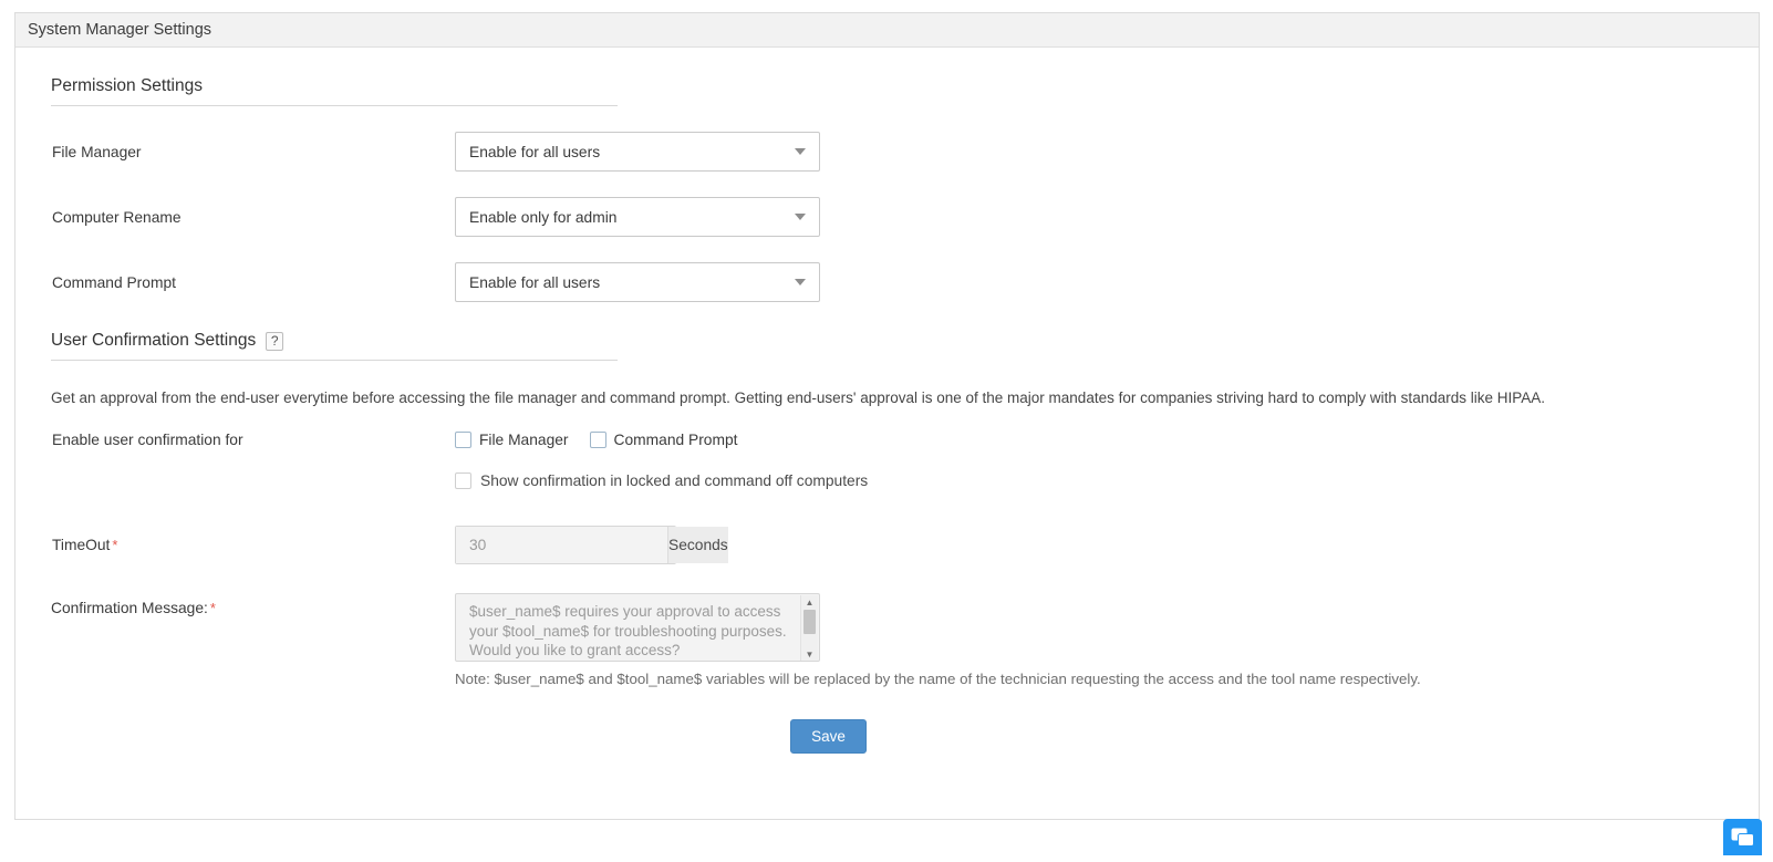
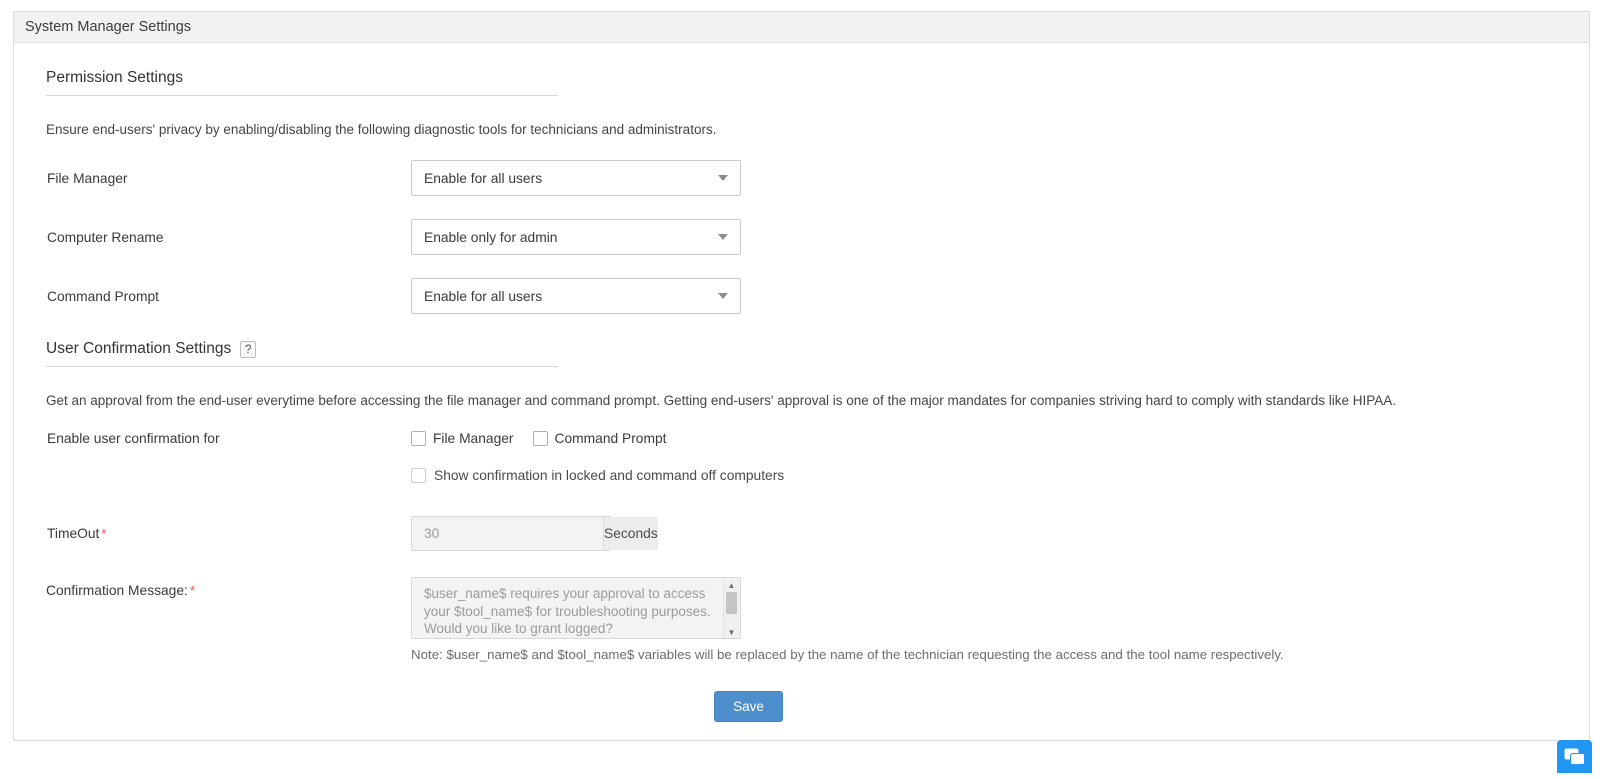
  System Manager Settings
  Permission Settings
+ Ensure end-users' privacy by enabling/disabling the following diagnostic tools for technicians and administrators.
  File Manager
  Enable for all users
  Computer Rename
  Enable only for admin
  Command Prompt
  Enable for all users
  User Confirmation Settings
  ?
  Get an approval from the end-user everytime before accessing the file manager and command prompt. Getting end-users' approval is one of the major mandates for companies striving hard to comply with standards like HIPAA.
  Enable user confirmation for
  File Manager
  Command Prompt
  Show confirmation in locked and command off computers
  TimeOut *
  30
  Seconds
  Confirmation Message: *
- $user_name$ requires your approval to access your $tool_name$ for troubleshooting purposes. Would you like to grant access?
+ $user_name$ requires your approval to access your $tool_name$ for troubleshooting purposes. Would you like to grant logged?
  ▲
  ▼
  Note: $user_name$ and $tool_name$ variables will be replaced by the name of the technician requesting the access and the tool name respectively.
  Save
